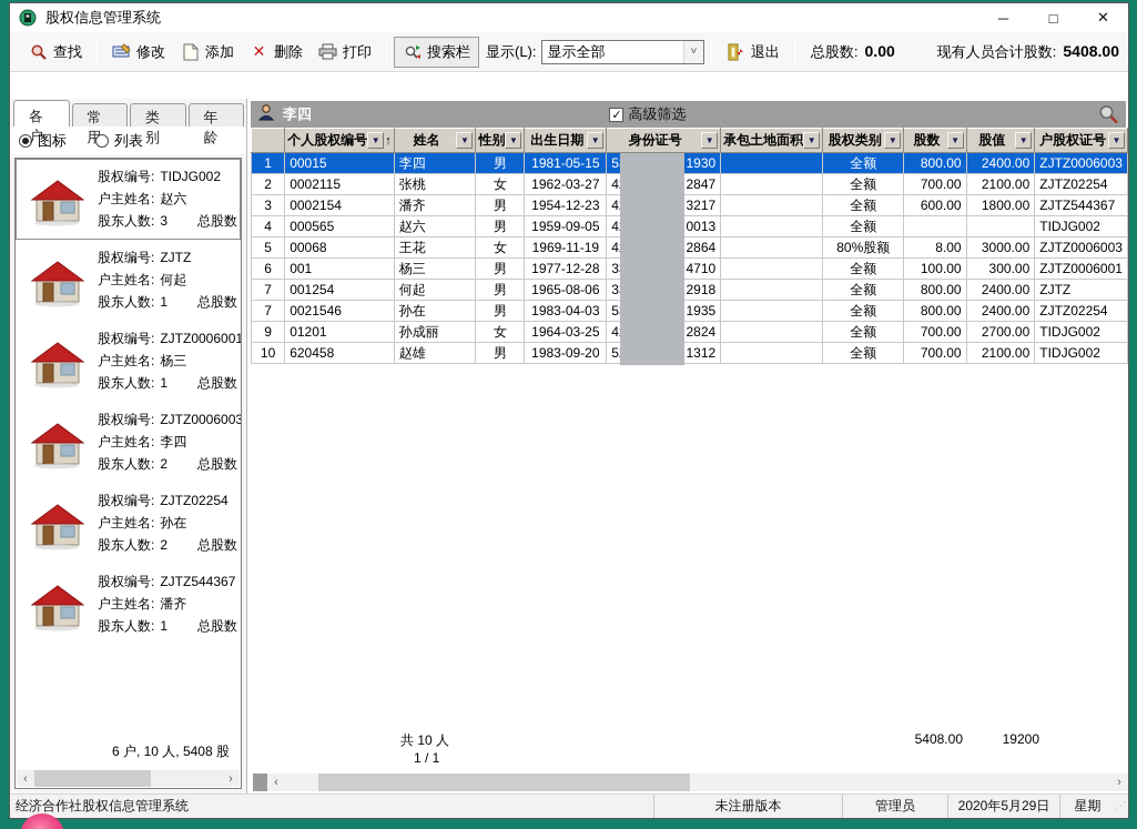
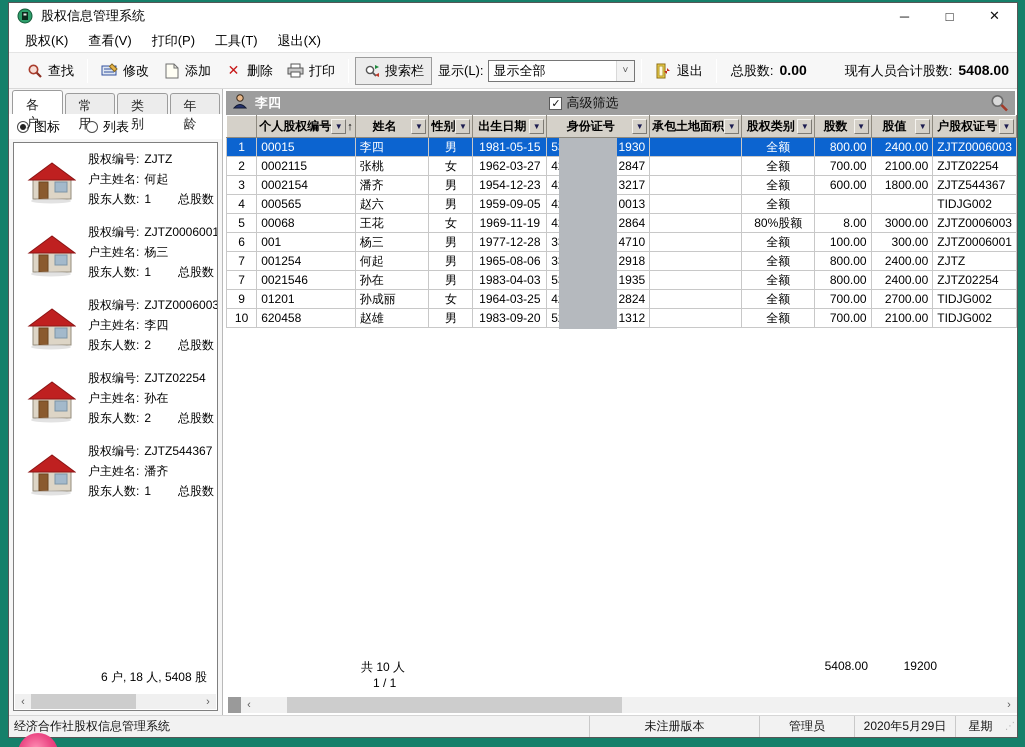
  股权信息管理系统
  ─
  □
  ✕
+ 股权(K)
+ 查看(V)
+ 打印(P)
+ 工具(T)
+ 退出(X)
  查找
  修改
  添加
  ✕
  删除
  打印
  搜索栏
  显示(L):
  显示全部
  ˅
  退出
  总股数:
  0.00
  现有人员合计股数:
  5408.00
  各户
  常用
  类别
  年龄
  图标
  列表
- 股权编号: TIDJG002
- 户主姓名: 赵六
- 股东人数: 3 总股数
  股权编号: ZJTZ
  户主姓名: 何起
  股东人数: 1 总股数
  股权编号: ZJTZ0006001
  户主姓名: 杨三
  股东人数: 1 总股数
  股权编号: ZJTZ0006003
  户主姓名: 李四
  股东人数: 2 总股数
  股权编号: ZJTZ02254
  户主姓名: 孙在
  股东人数: 2 总股数
  股权编号: ZJTZ544367
  户主姓名: 潘齐
  股东人数: 1 总股数
- 6 户, 10 人, 5408 股
+ 6 户, 18 人, 5408 股
  ‹
  ›
  李四
  ✓
  高级筛选
  	个人股权编号 ▼ ↑	姓名 ▼	性别 ▼	出生日期 ▼	身份证号 ▼	承包土地面积 ▼	股权类别 ▼	股数 ▼	股值 ▼	户股权证号 ▼
  1	00015	李四	男	1981-05-15	5 1930		全额	800.00	2400.00	ZJTZ0006003
  2	0002115	张桃	女	1962-03-27	4 2847		全额	700.00	2100.00	ZJTZ02254
  3	0002154	潘齐	男	1954-12-23	4 3217		全额	600.00	1800.00	ZJTZ544367
  4	000565	赵六	男	1959-09-05	4 0013		全额			TIDJG002
  5	00068	王花	女	1969-11-19	4 2864		80%股额	8.00	3000.00	ZJTZ0006003
  6	001	杨三	男	1977-12-28	3 4710		全额	100.00	300.00	ZJTZ0006001
  7	001254	何起	男	1965-08-06	3 2918		全额	800.00	2400.00	ZJTZ
  7	0021546	孙在	男	1983-04-03	5 1935		全额	800.00	2400.00	ZJTZ02254
  9	01201	孙成丽	女	1964-03-25	4 2824		全额	700.00	2700.00	TIDJG002
  10	620458	赵雄	男	1983-09-20	5 1312		全额	700.00	2100.00	TIDJG002
  共 10 人
  1 / 1
  5408.00
  19200
  ‹
  ›
  经济合作社股权信息管理系统
  未注册版本
  管理员
  2020年5月29日
  星期
  ⋰
